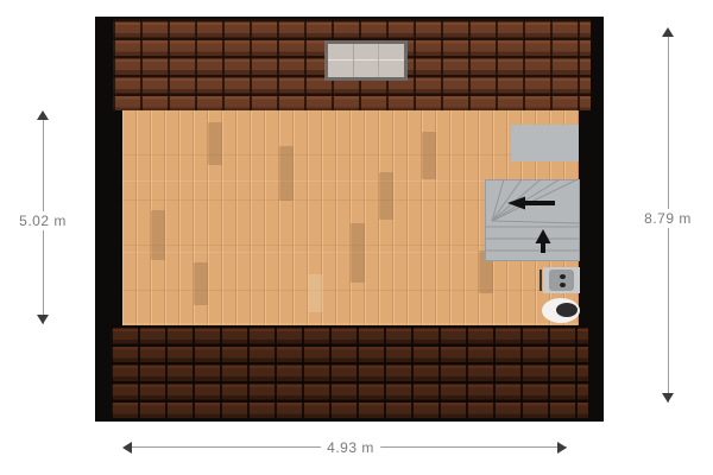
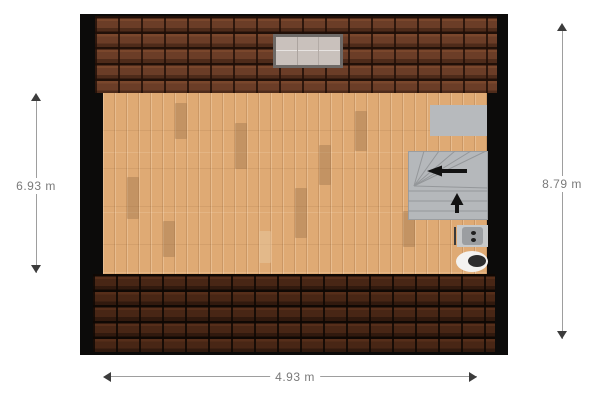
- 5.02 m
+ 6.93 m
  8.79 m
  4.93 m
